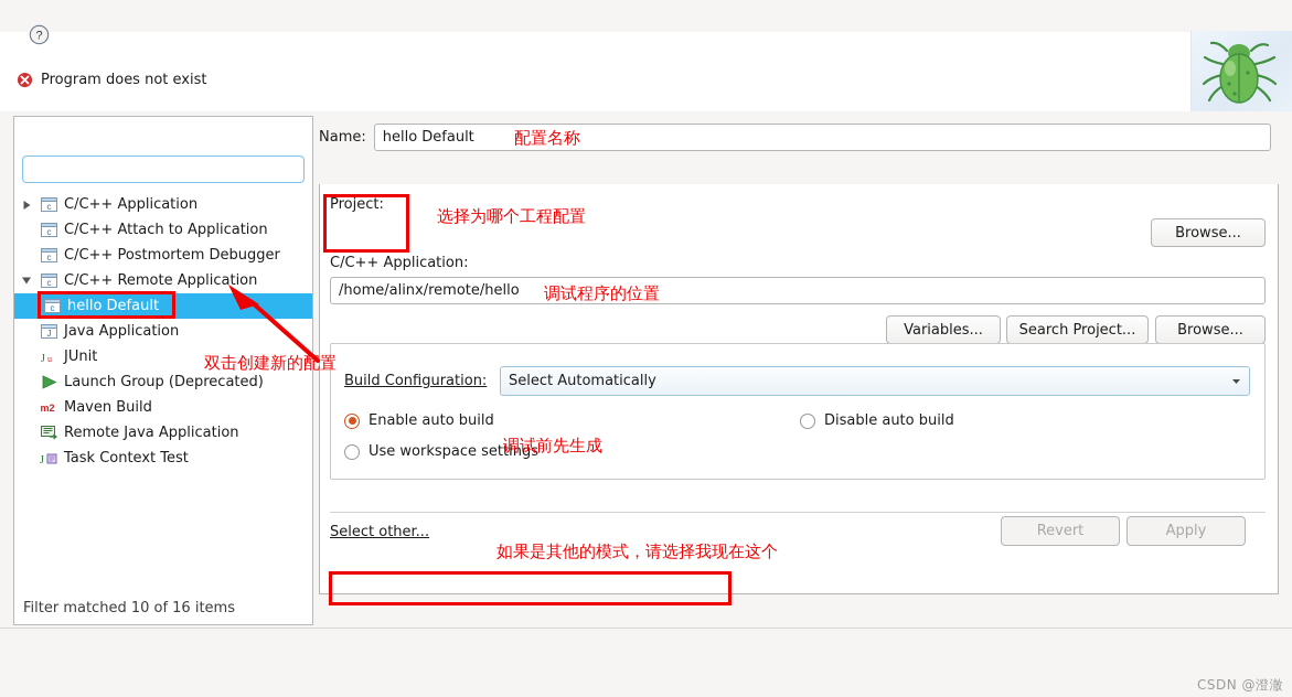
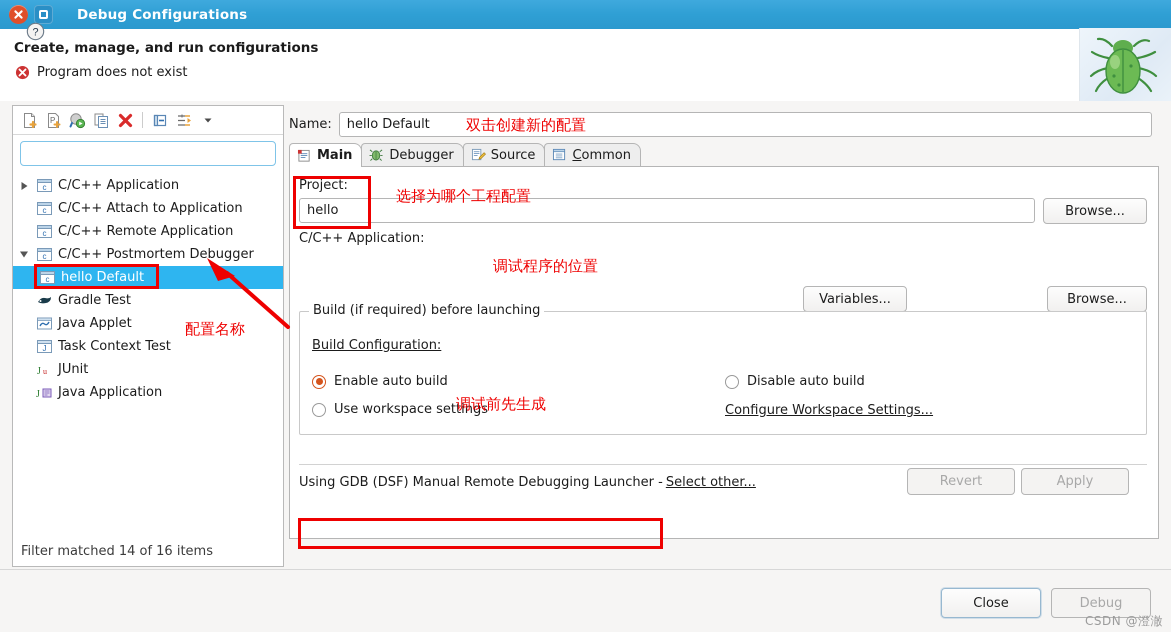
+ Debug Configurations
+ Create, manage, and run configurations
  Program does not exist
+ P
  c
  C/C++ Application
  c
  C/C++ Attach to Application
  c
- C/C++ Postmortem Debugger
+ C/C++ Remote Application
  c
- C/C++ Remote Application
+ C/C++ Postmortem Debugger
  c
  hello Default
+ Gradle Test
+ Java Applet
  J
- Java Application
+ Task Context Test
  J
  u
  JUnit
- Launch Group (Deprecated)
- m2
- Maven Build
- Remote Java Application
  J
- Task Context Test
+ Java Application
- Filter matched 10 of 16 items
+ Filter matched 14 of 16 items
  Name:
  hello Default
+ Main
+ Debugger
+ Source
+ Common
  Project:
+ hello
  Browse...
  C/C++ Application:
- /home/alinx/remote/hello
  Variables...
- Search Project...
  Browse...
+ Build (if required) before launching
  Build Configuration:
- Select Automatically
  Enable auto build
  Disable auto build
  Use workspace settings
+ Configure Workspace Settings...
+ Using GDB (DSF) Manual Remote Debugging Launcher -
  Select other...
  Revert
  Apply
  ?
+ Close
+ Debug
  CSDN @澄澈
- 配置名称
+ 双击创建新的配置
  选择为哪个工程配置
  调试程序的位置
- 双击创建新的配置
+ 配置名称
  调试前先生成
- 如果是其他的模式，请选择我现在这个
